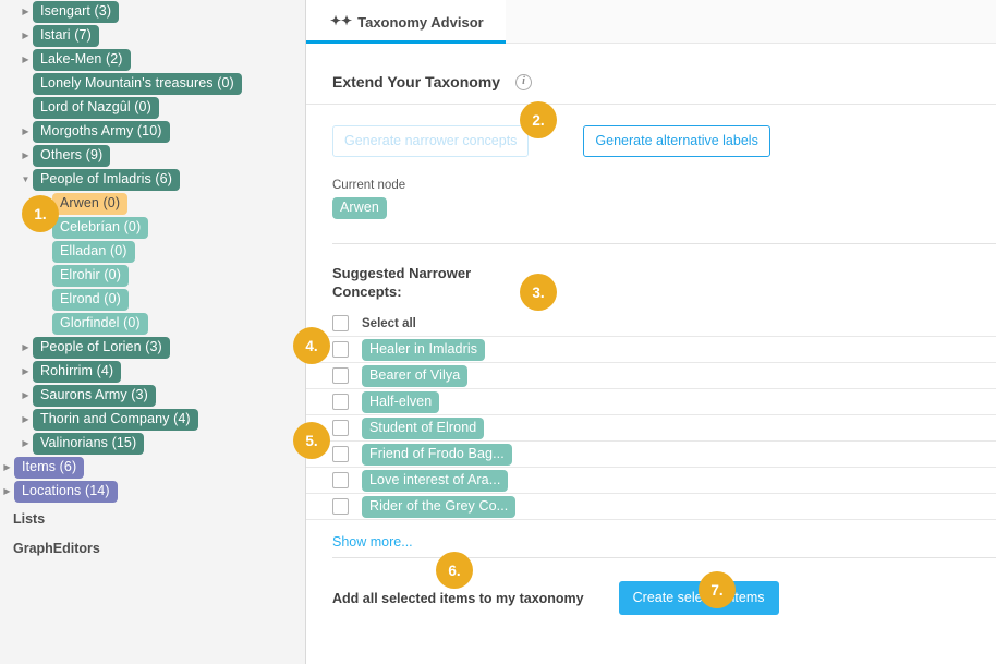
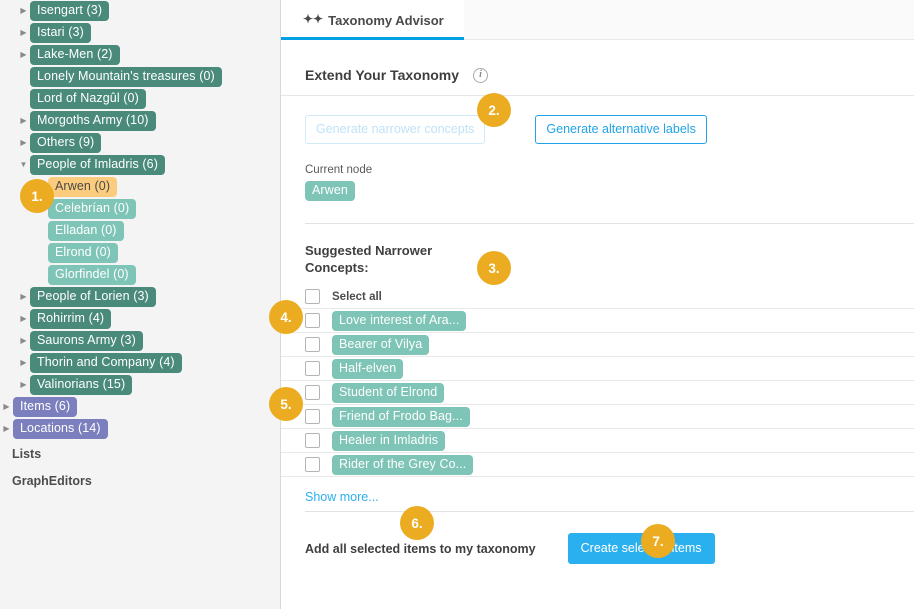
  ▶
  Isengart (3)
  ▶
- Istari (7)
+ Istari (3)
  ▶
  Lake-Men (2)
  Lonely Mountain's treasures (0)
  Lord of Nazgûl (0)
  ▶
  Morgoths Army (10)
  ▶
  Others (9)
  ▼
  People of Imladris (6)
  Arwen (0)
  Celebrían (0)
  Elladan (0)
- Elrohir (0)
  Elrond (0)
  Glorfindel (0)
  ▶
  People of Lorien (3)
  ▶
  Rohirrim (4)
  ▶
  Saurons Army (3)
  ▶
  Thorin and Company (4)
  ▶
  Valinorians (15)
  ▶
  Items (6)
  ▶
  Locations (14)
  Lists
  GraphEditors
  ✦✦
  Taxonomy Advisor
  Extend Your Taxonomy
  i
  Generate narrower concepts
  Generate alternative labels
  Current node
  Arwen
  Suggested Narrower Concepts:
  Select all
- Healer in Imladris
+ Love interest of Ara...
  Bearer of Vilya
  Half-elven
  Student of Elrond
  Friend of Frodo Bag...
- Love interest of Ara...
+ Healer in Imladris
  Rider of the Grey Co...
  Show more...
  Add all selected items to my taxonomy
  Create seletems
  1.
  2.
  3.
  4.
  5.
  6.
  7.
